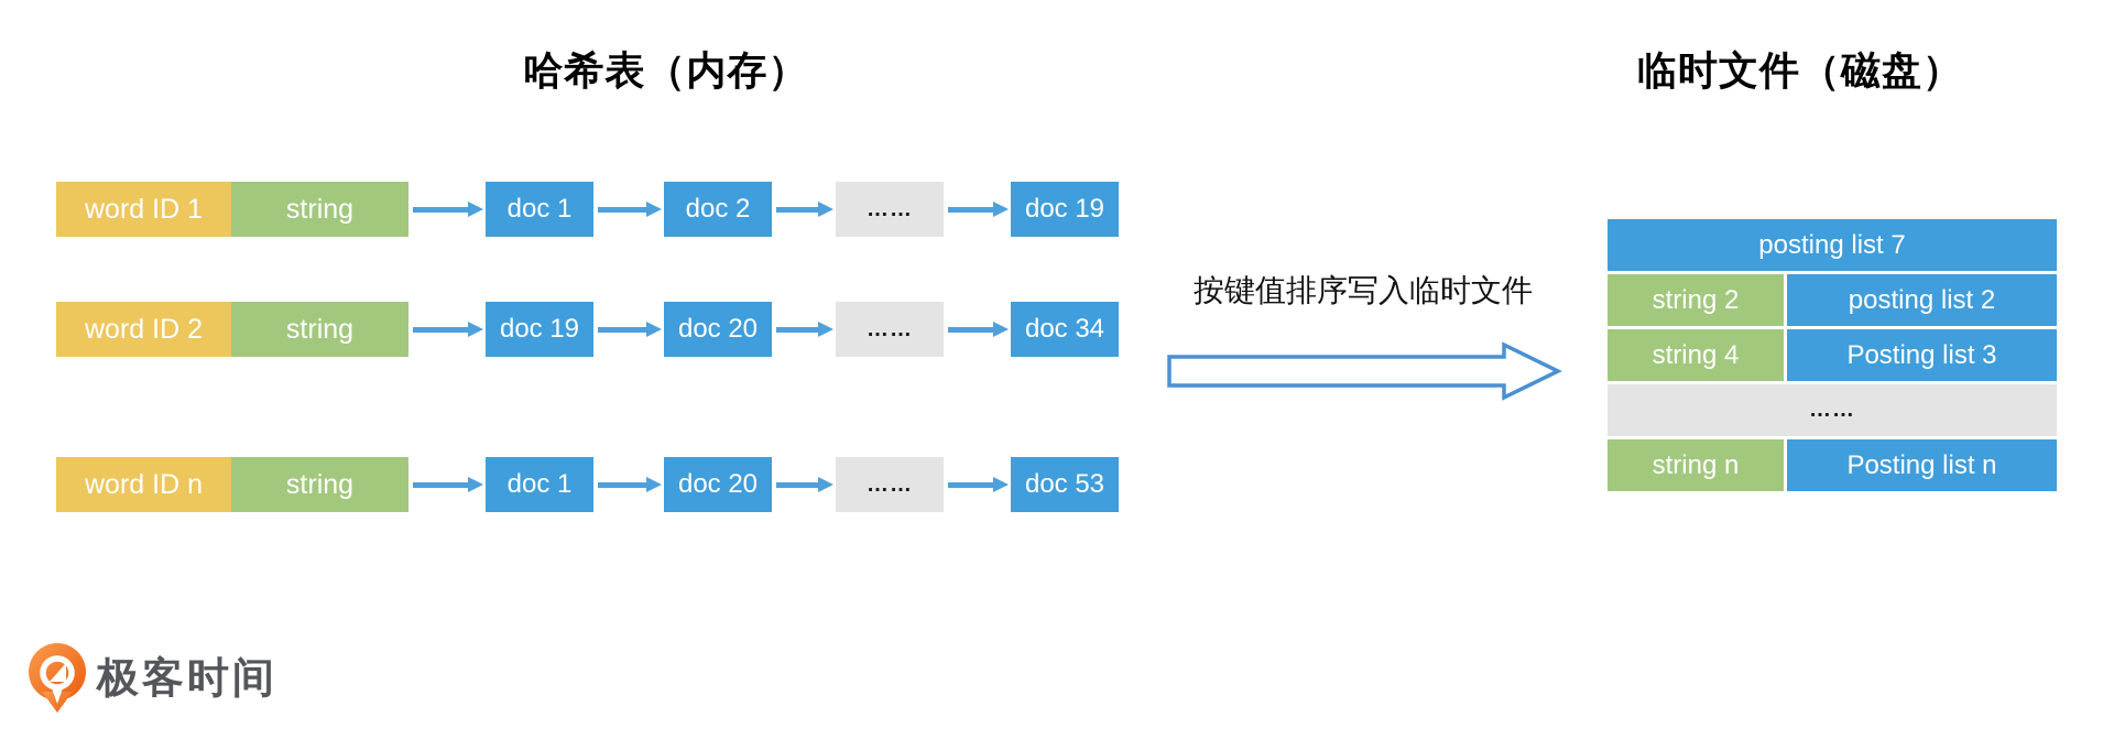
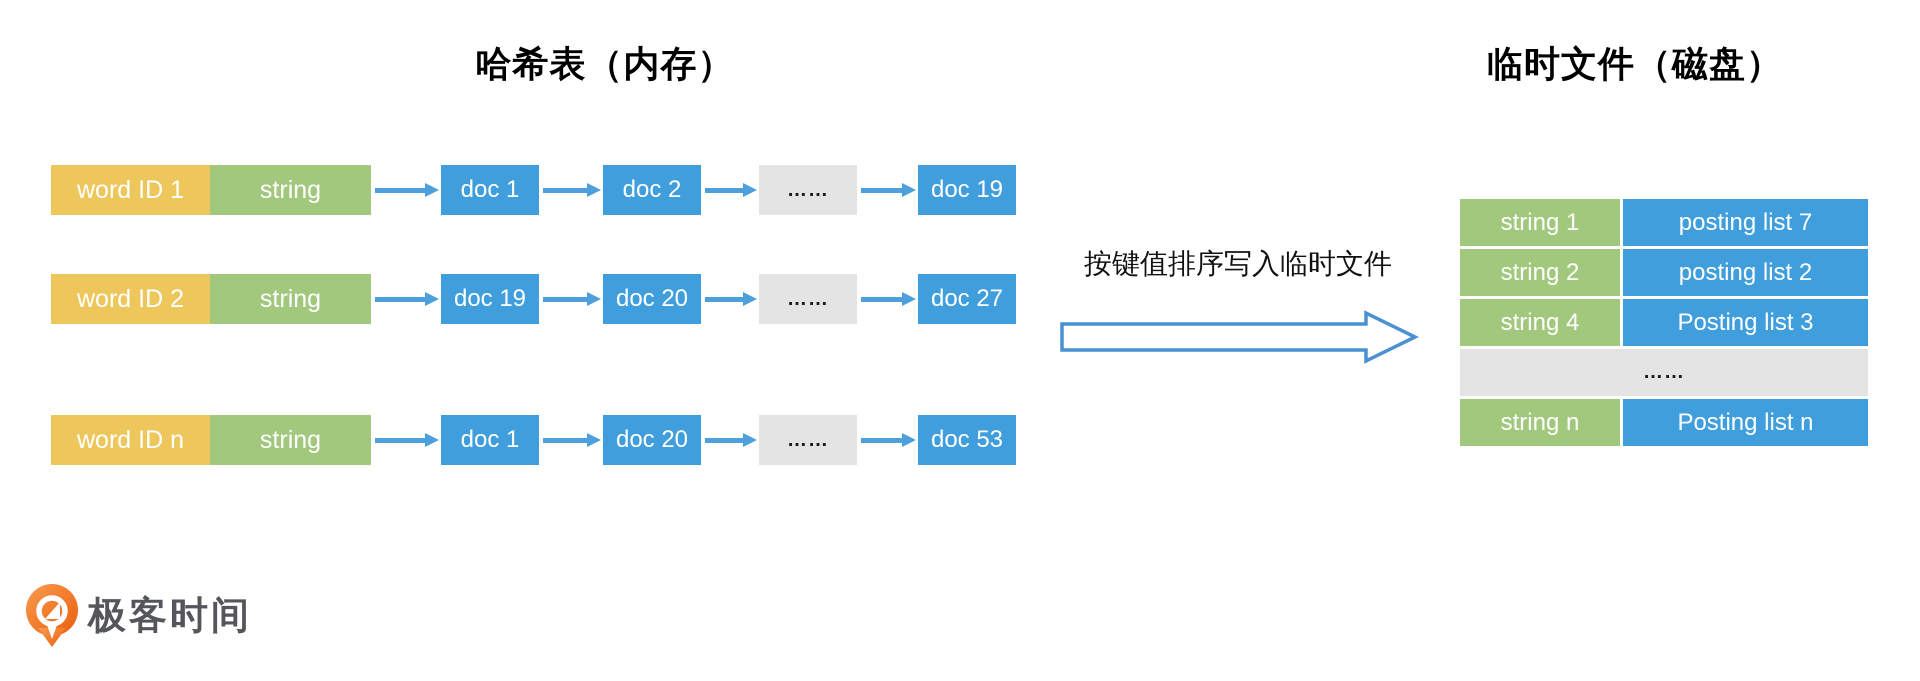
  哈希表（内存）
  临时文件（磁盘）
  word ID 1
  string
  doc 1
  doc 2
  ……
  doc 19
  word ID 2
  string
  doc 19
  doc 20
  ……
- doc 34
+ doc 27
  word ID n
  string
  doc 1
  doc 20
  ……
  doc 53
  按键值排序写入临时文件
+ string 1
  posting list 7
  string 2
  posting list 2
  string 4
  Posting list 3
  ……
  string n
  Posting list n
  极客时间
